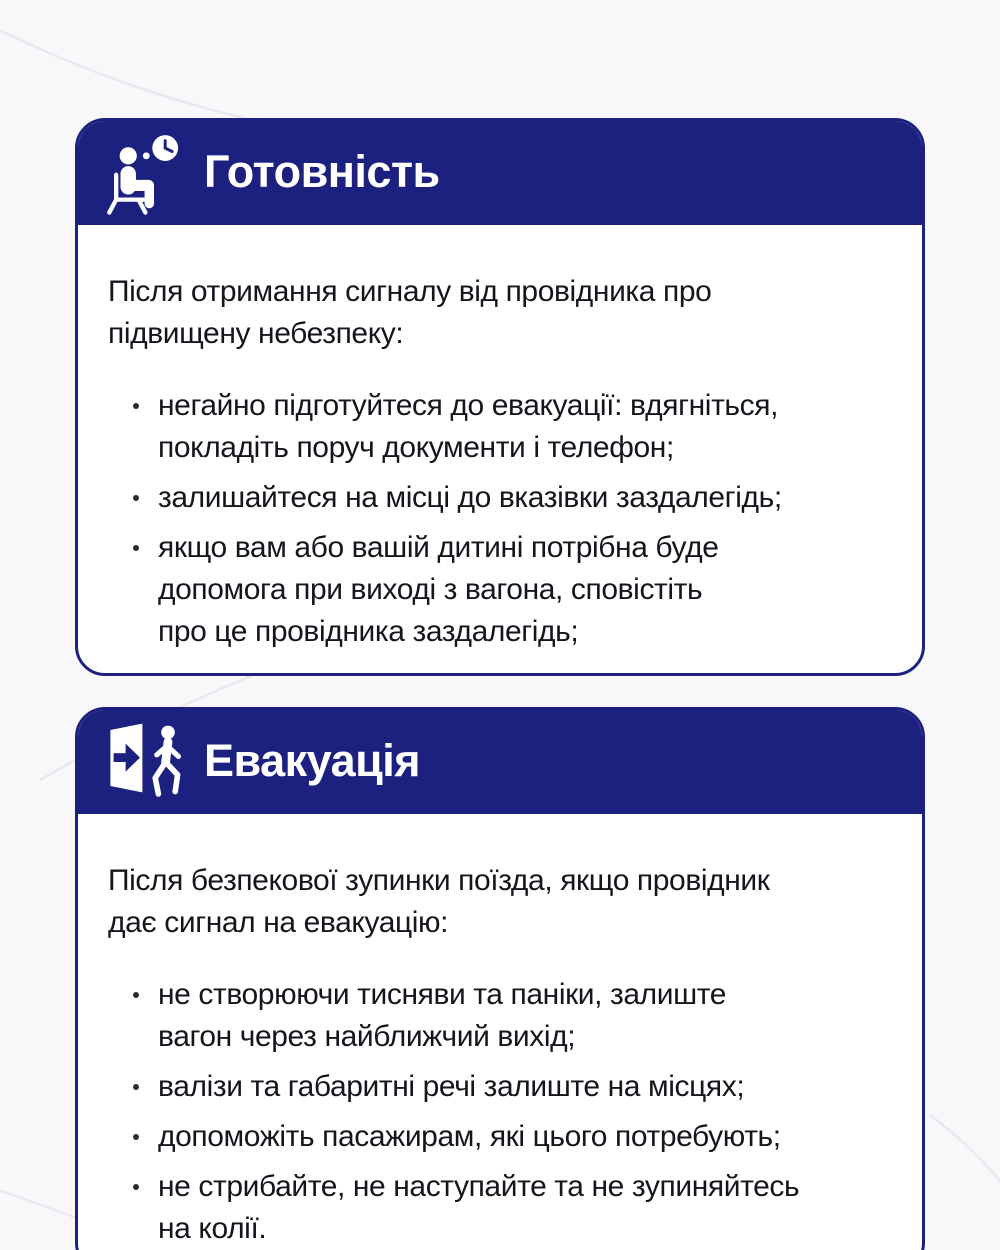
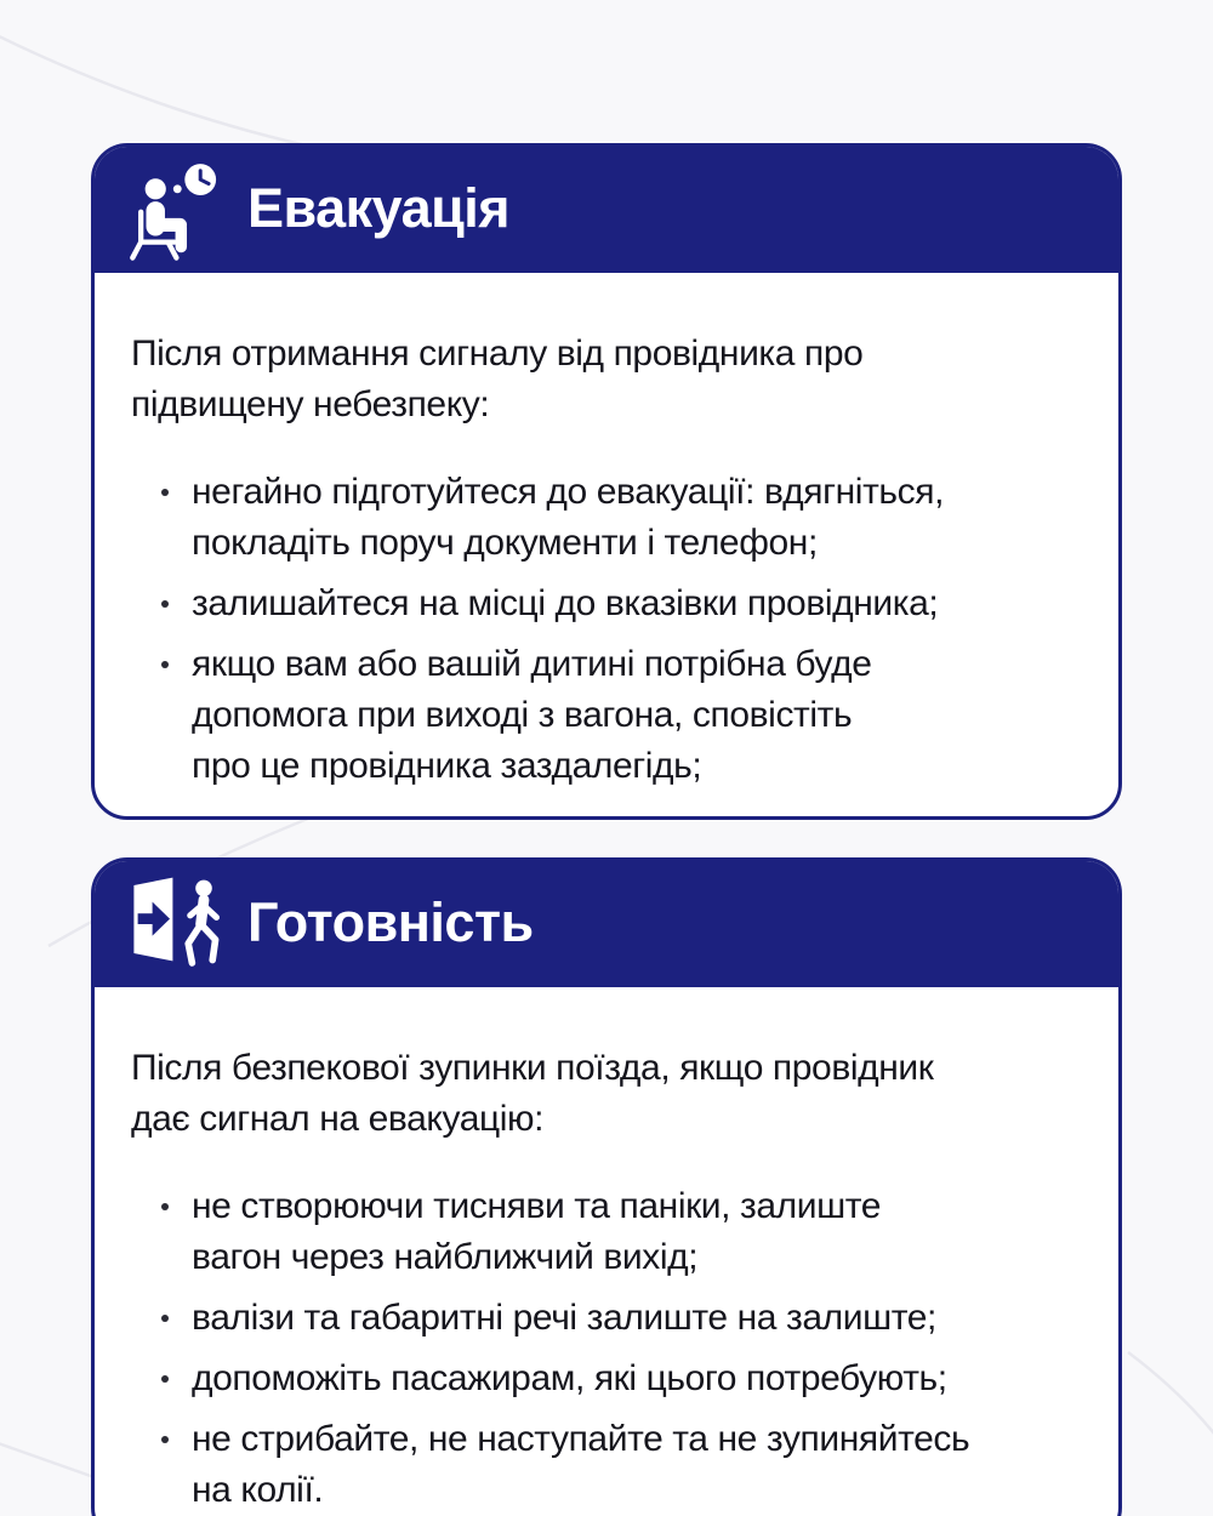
- Готовність
+ Евакуація
  Після отримання сигналу від провідника про
  підвищену небезпеку:
  негайно підготуйтеся до евакуації: вдягніться,
  покладіть поруч документи і телефон;
- залишайтеся на місці до вказівки заздалегідь;
+ залишайтеся на місці до вказівки провідника;
  якщо вам або вашій дитині потрібна буде
  допомога при виході з вагона, сповістіть
  про це провідника заздалегідь;
- Евакуація
+ Готовність
  Після безпекової зупинки поїзда, якщо провідник
  дає сигнал на евакуацію:
  не створюючи тисняви та паніки, залиште
  вагон через найближчий вихід;
- валізи та габаритні речі залиште на місцях;
+ валізи та габаритні речі залиште на залиште;
  допоможіть пасажирам, які цього потребують;
  не стрибайте, не наступайте та не зупиняйтесь
  на колії.
